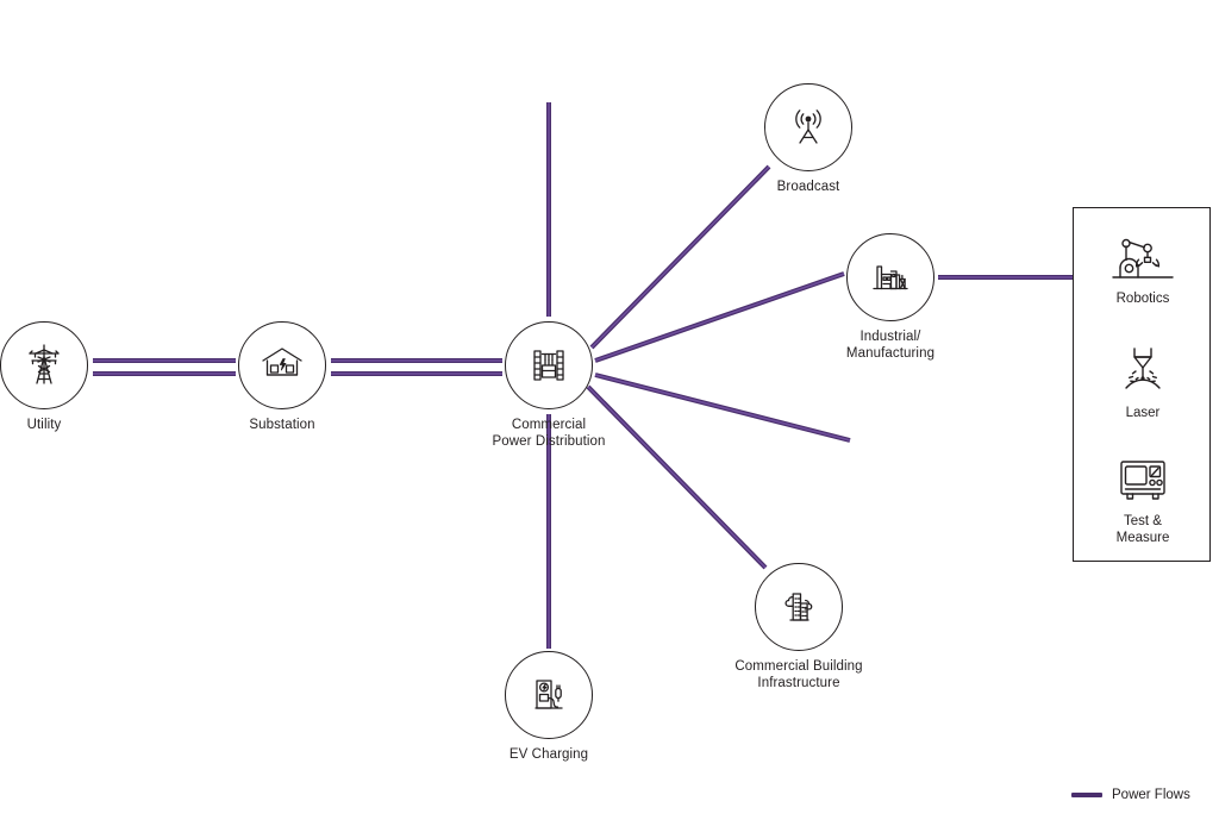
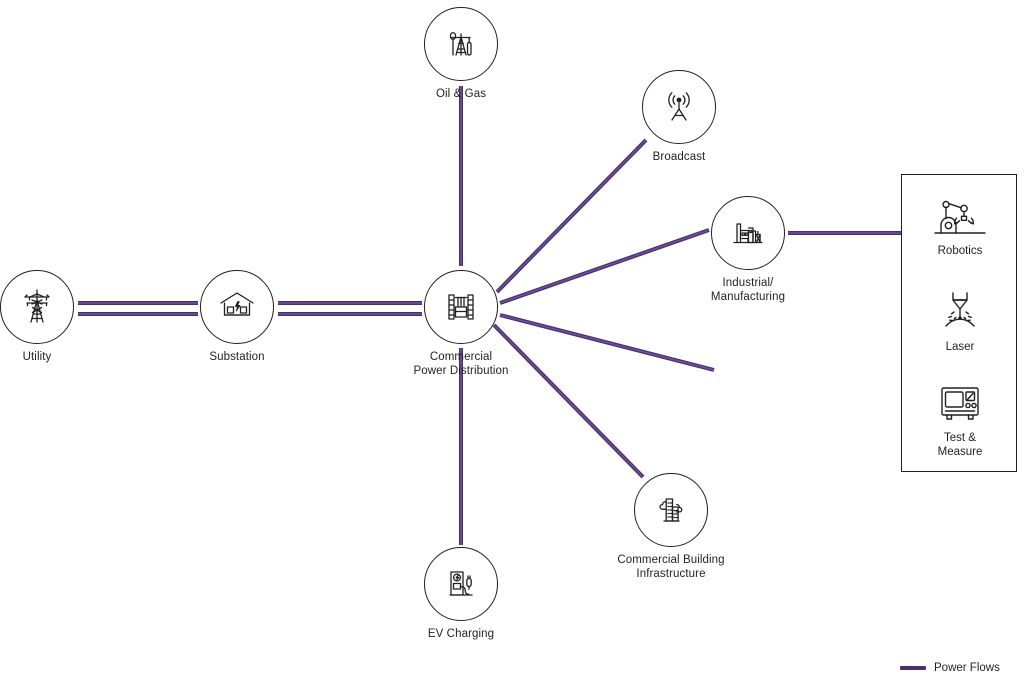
  Utility
  Substation
  Commercial
  Power Distribution
+ Oil & Gas
  Broadcast
  Industrial/
  Manufacturing
  Commercial Building
  Infrastructure
  EV Charging
  Robotics
  Laser
  Test &
  Measure
  Power Flows
